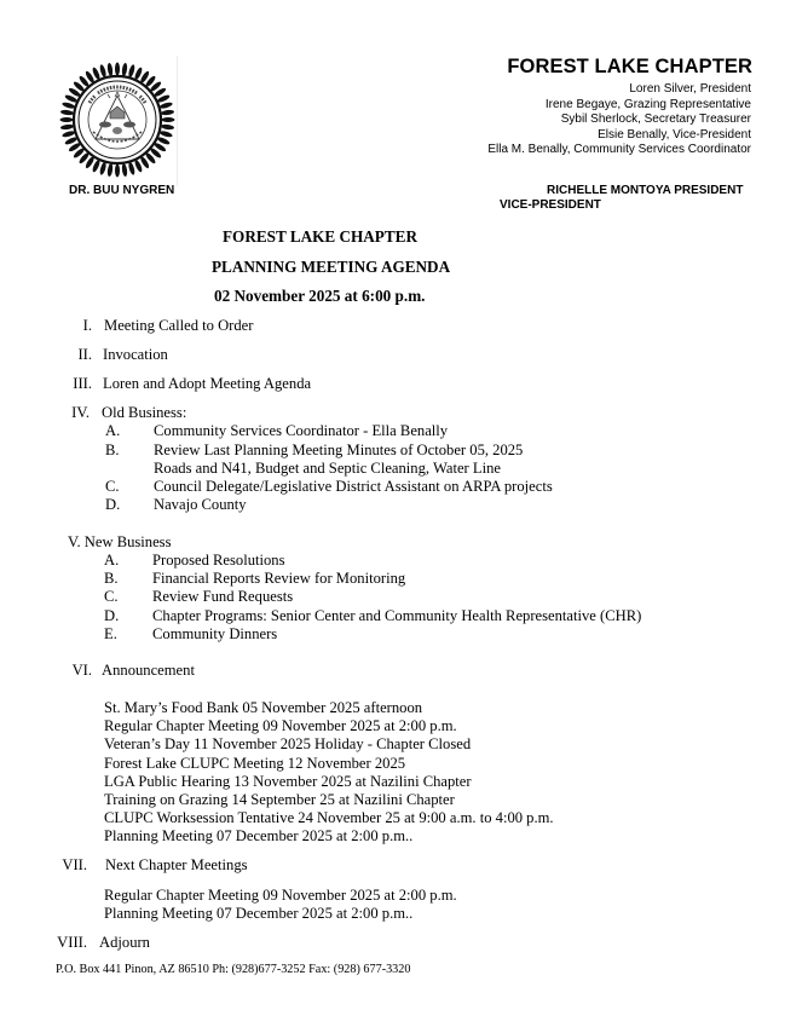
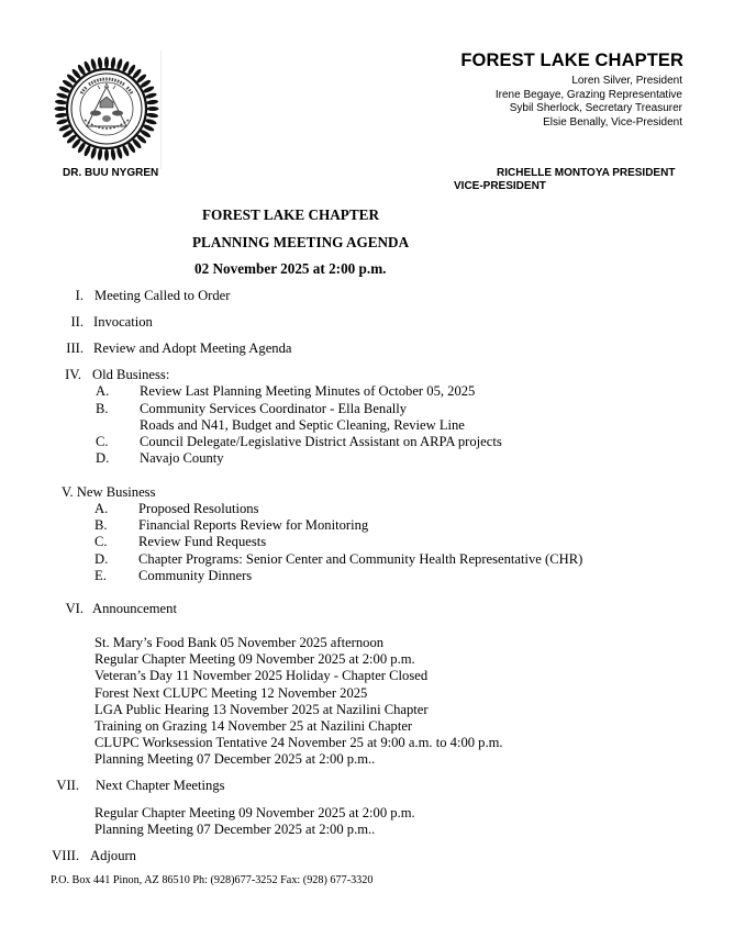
  DR. BUU NYGREN
  FOREST LAKE CHAPTER
  Loren Silver, President
  Irene Begaye, Grazing Representative
  Sybil Sherlock, Secretary Treasurer
  Elsie Benally, Vice-President
- Ella M. Benally, Community Services Coordinator
  RICHELLE MONTOYA PRESIDENT
  VICE-PRESIDENT
  FOREST LAKE CHAPTER
  PLANNING MEETING AGENDA
- 02 November 2025 at 6:00 p.m.
+ 02 November 2025 at 2:00 p.m.
  I.
  Meeting Called to Order
  II.
  Invocation
  III.
- Loren and Adopt Meeting Agenda
+ Review and Adopt Meeting Agenda
  IV.
  Old Business:
  A.
- Community Services Coordinator - Ella Benally
+ Review Last Planning Meeting Minutes of October 05, 2025
  B.
- Review Last Planning Meeting Minutes of October 05, 2025
+ Community Services Coordinator - Ella Benally
- Roads and N41, Budget and Septic Cleaning, Water Line
+ Roads and N41, Budget and Septic Cleaning, Review Line
  C.
  Council Delegate/Legislative District Assistant on ARPA projects
  D.
  Navajo County
  V. New Business
  A.
  Proposed Resolutions
  B.
  Financial Reports Review for Monitoring
  C.
  Review Fund Requests
  D.
  Chapter Programs: Senior Center and Community Health Representative (CHR)
  E.
  Community Dinners
  VI.
  Announcement
  St. Mary’s Food Bank 05 November 2025 afternoon
  Regular Chapter Meeting 09 November 2025 at 2:00 p.m.
  Veteran’s Day 11 November 2025 Holiday - Chapter Closed
- Forest Lake CLUPC Meeting 12 November 2025
+ Forest Next CLUPC Meeting 12 November 2025
  LGA Public Hearing 13 November 2025 at Nazilini Chapter
- Training on Grazing 14 September 25 at Nazilini Chapter
+ Training on Grazing 14 November 25 at Nazilini Chapter
  CLUPC Worksession Tentative 24 November 25 at 9:00 a.m. to 4:00 p.m.
  Planning Meeting 07 December 2025 at 2:00 p.m..
  VII.
  Next Chapter Meetings
  Regular Chapter Meeting 09 November 2025 at 2:00 p.m.
  Planning Meeting 07 December 2025 at 2:00 p.m..
  VIII.
  Adjourn
  P.O. Box 441 Pinon, AZ 86510 Ph: (928)677-3252 Fax: (928) 677-3320
